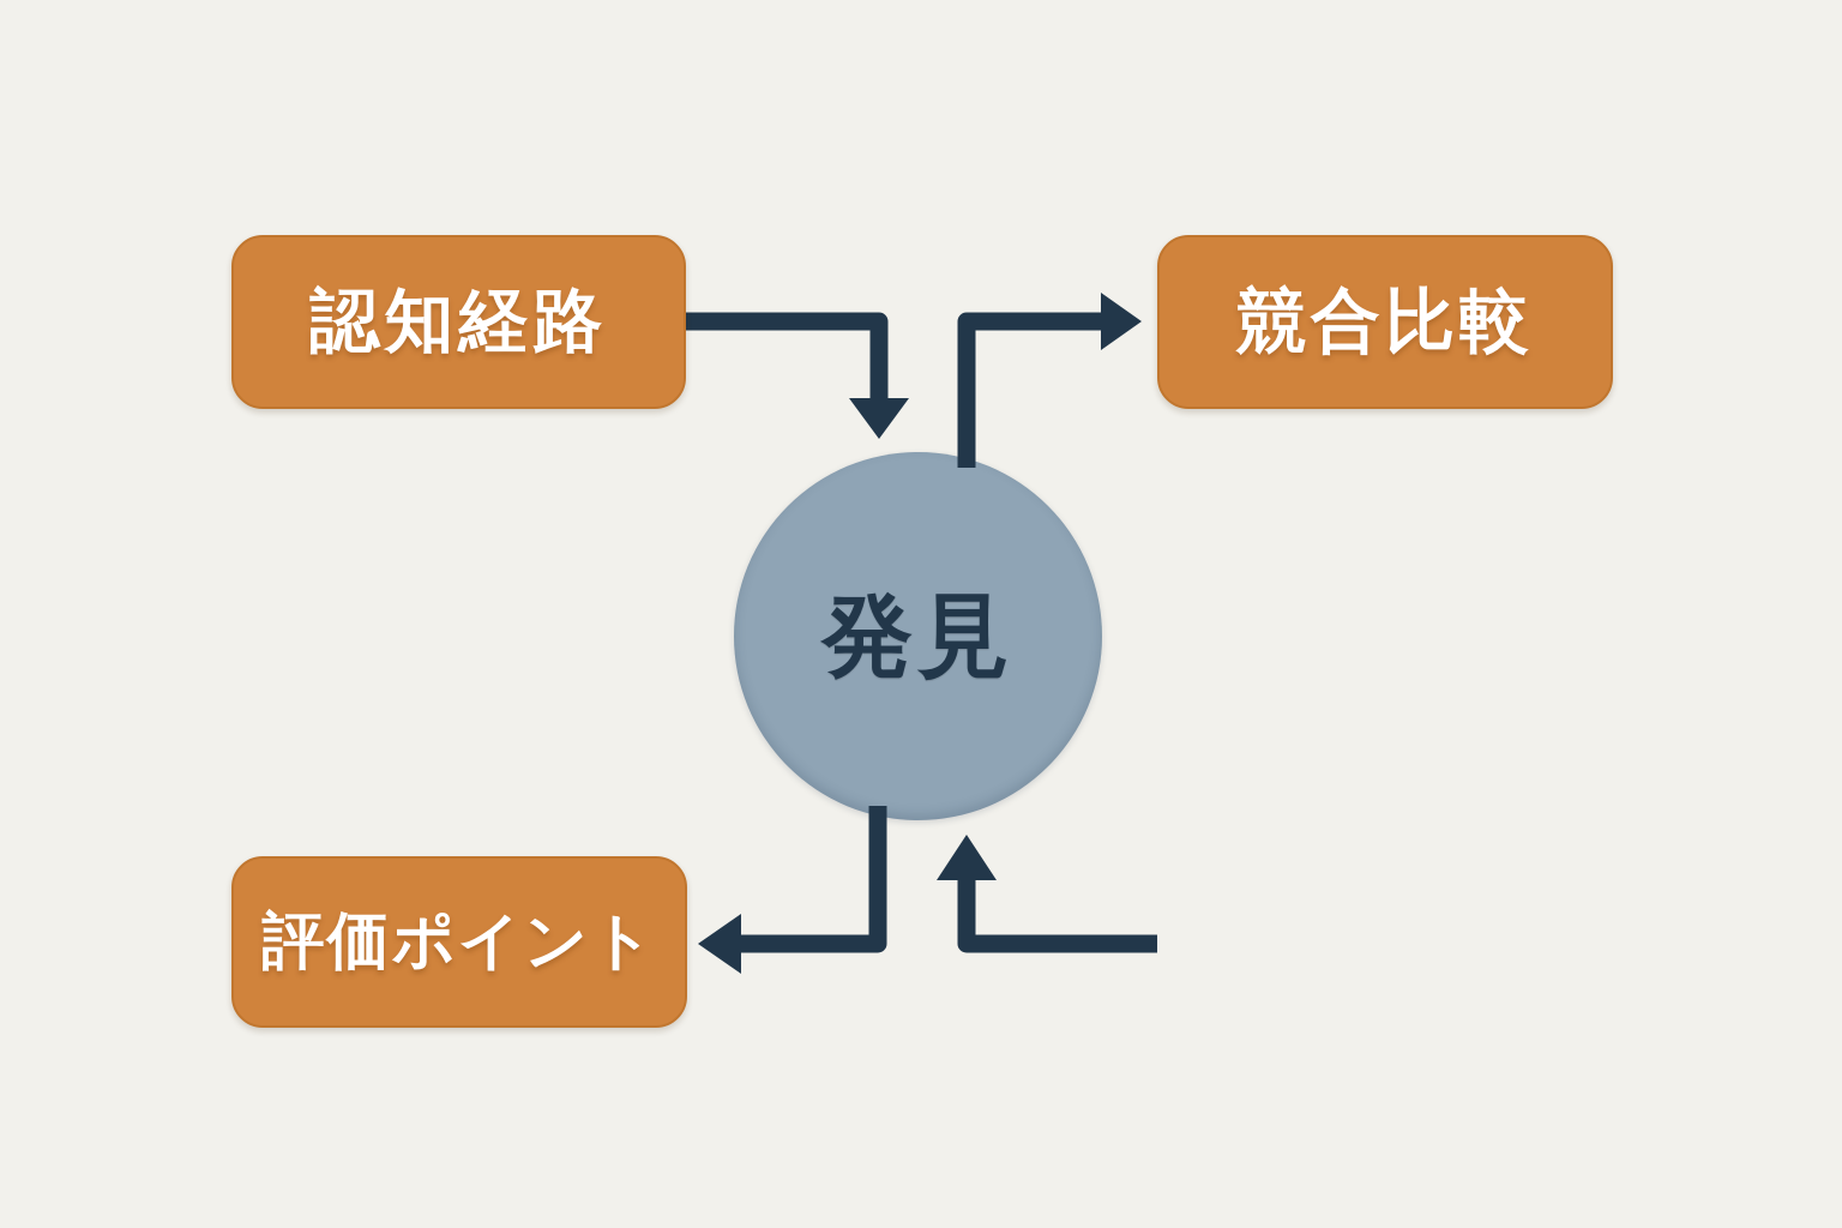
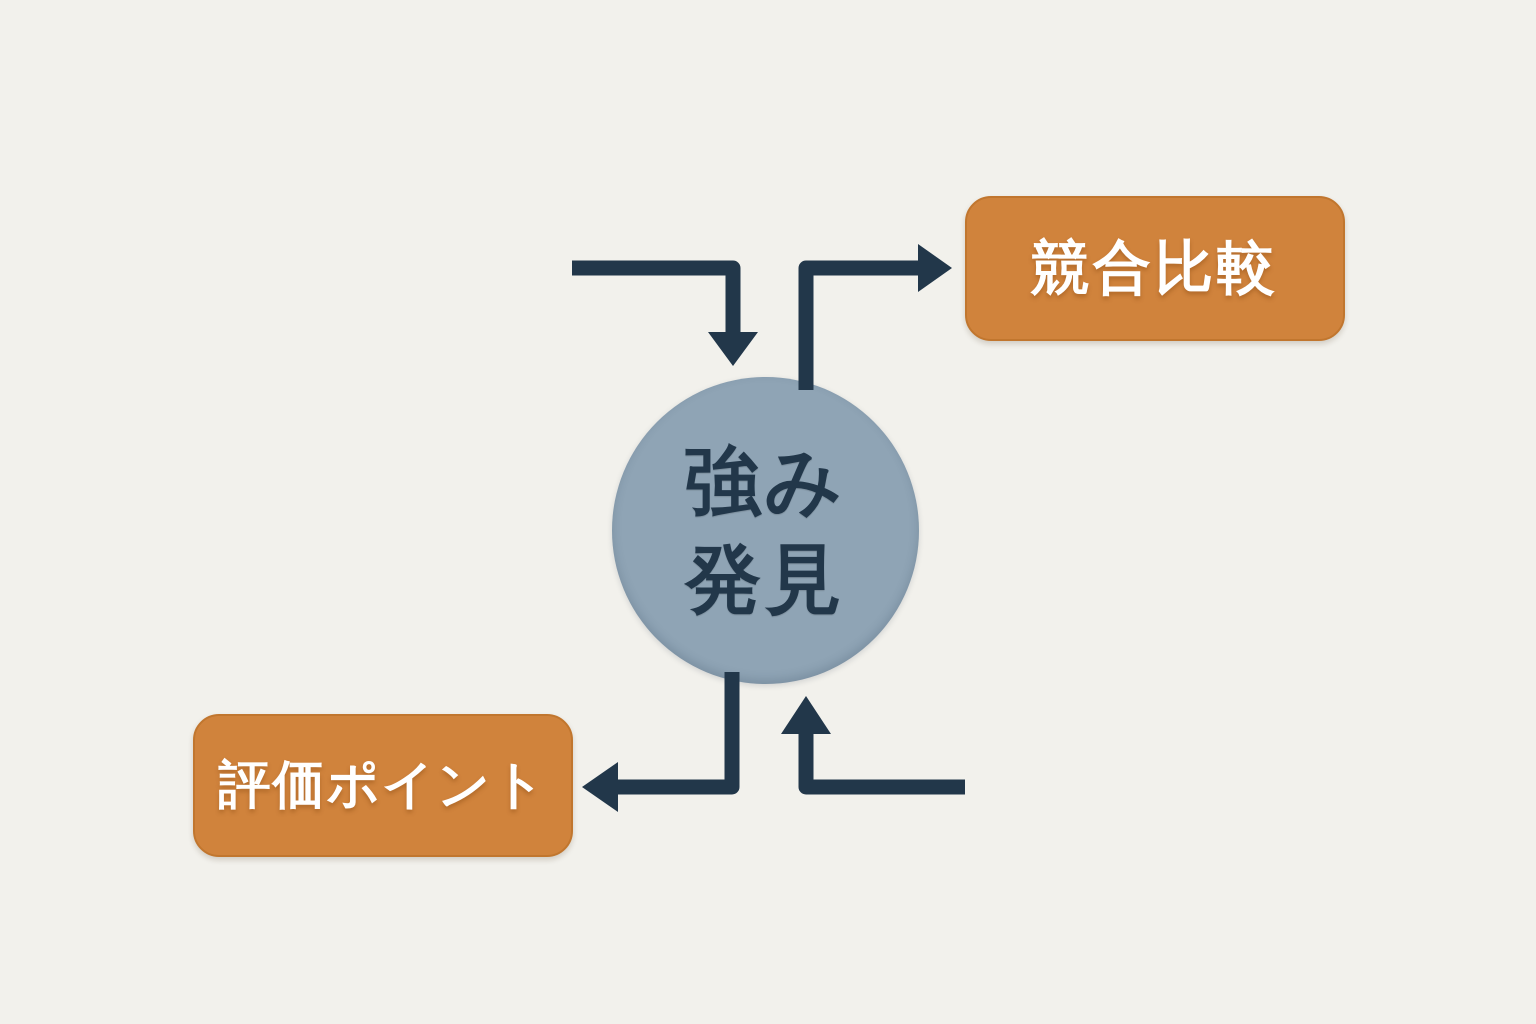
- 認知経路
  競合比較
  評価ポイント
+ 強み
  発見
